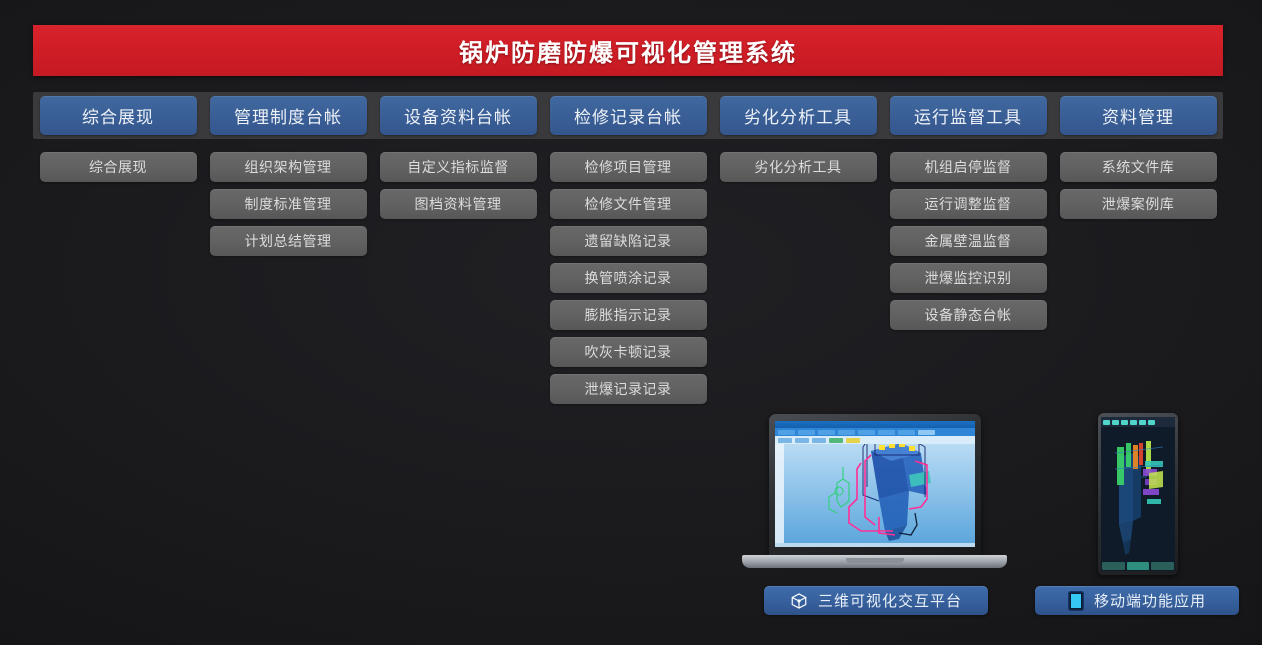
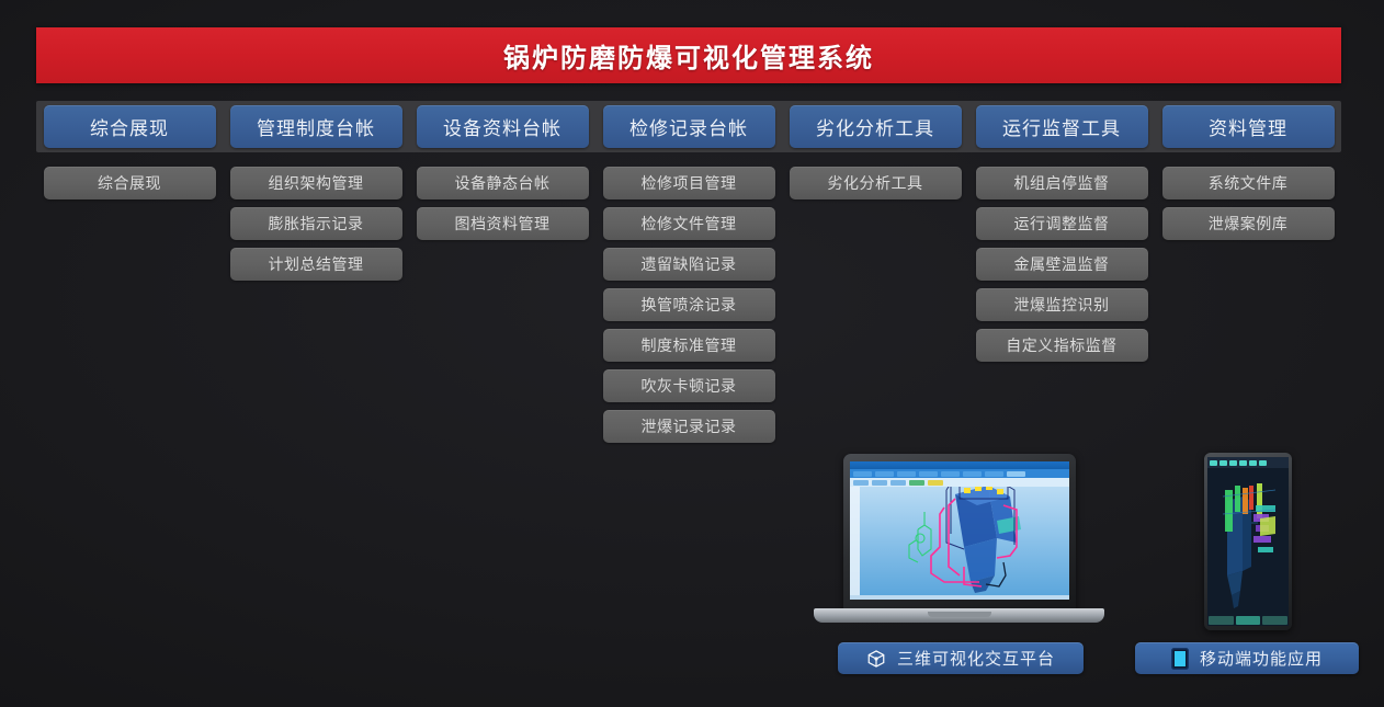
  锅炉防磨防爆可视化管理系统
  综合展现
  管理制度台帐
  设备资料台帐
  检修记录台帐
  劣化分析工具
  运行监督工具
  资料管理
  综合展现
  组织架构管理
- 制度标准管理
+ 膨胀指示记录
  计划总结管理
- 自定义指标监督
+ 设备静态台帐
  图档资料管理
  检修项目管理
  检修文件管理
  遗留缺陷记录
  换管喷涂记录
- 膨胀指示记录
+ 制度标准管理
  吹灰卡顿记录
  泄爆记录记录
  劣化分析工具
  机组启停监督
  运行调整监督
  金属壁温监督
  泄爆监控识别
- 设备静态台帐
+ 自定义指标监督
  系统文件库
  泄爆案例库
  三维可视化交互平台
  移动端功能应用
